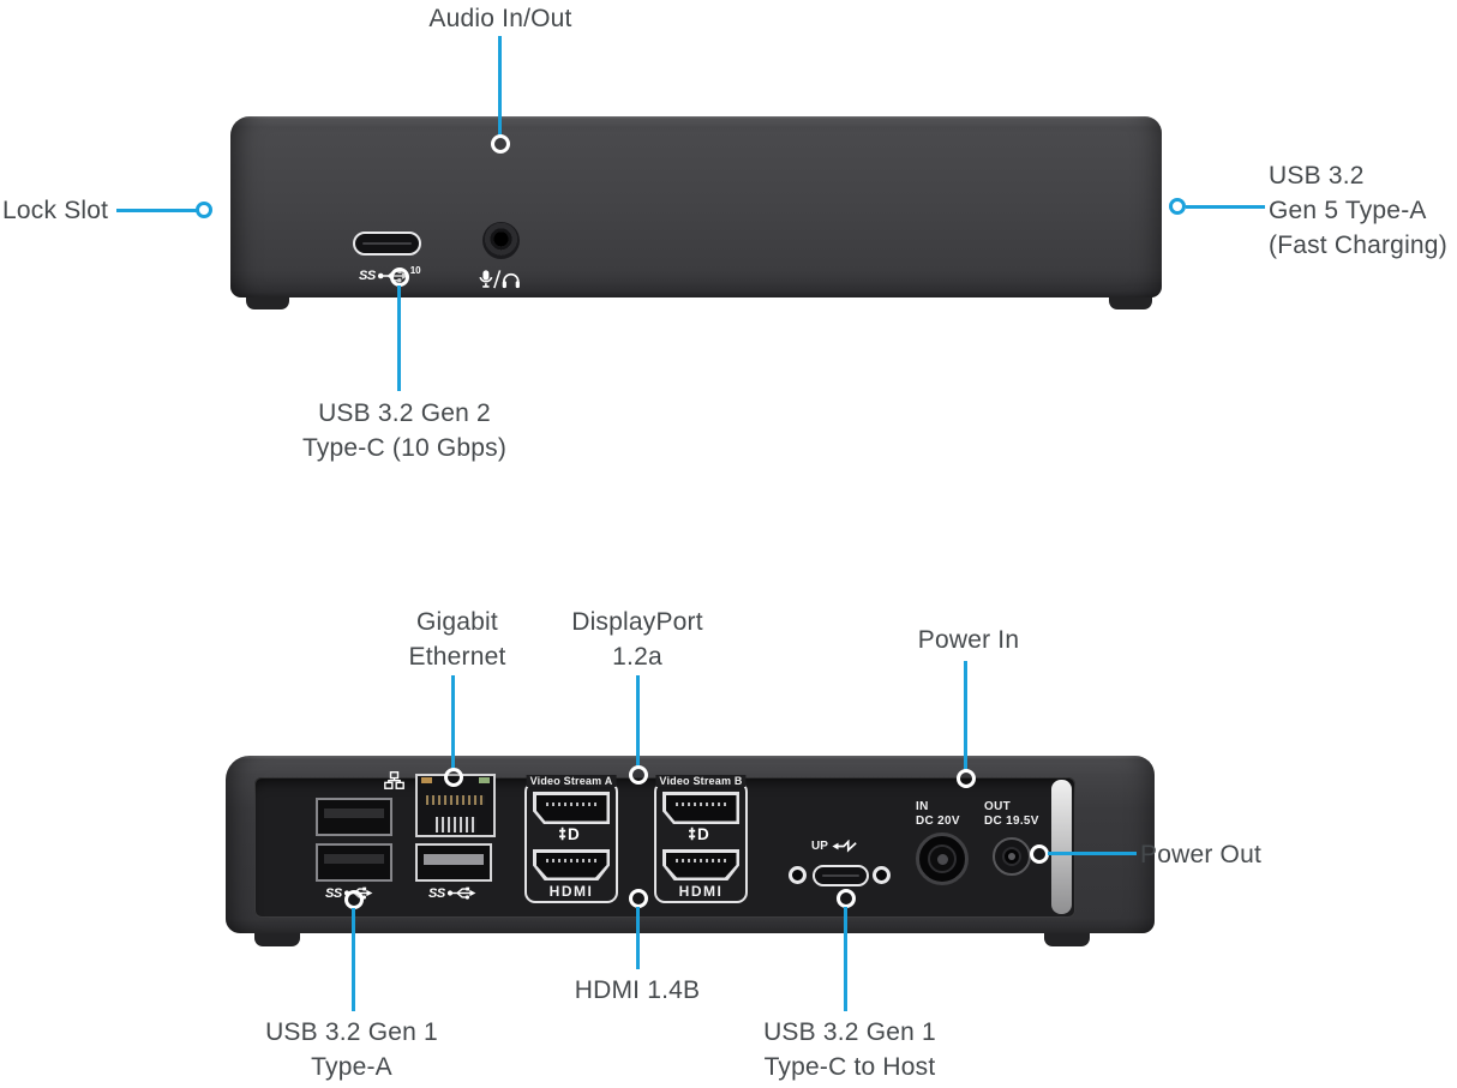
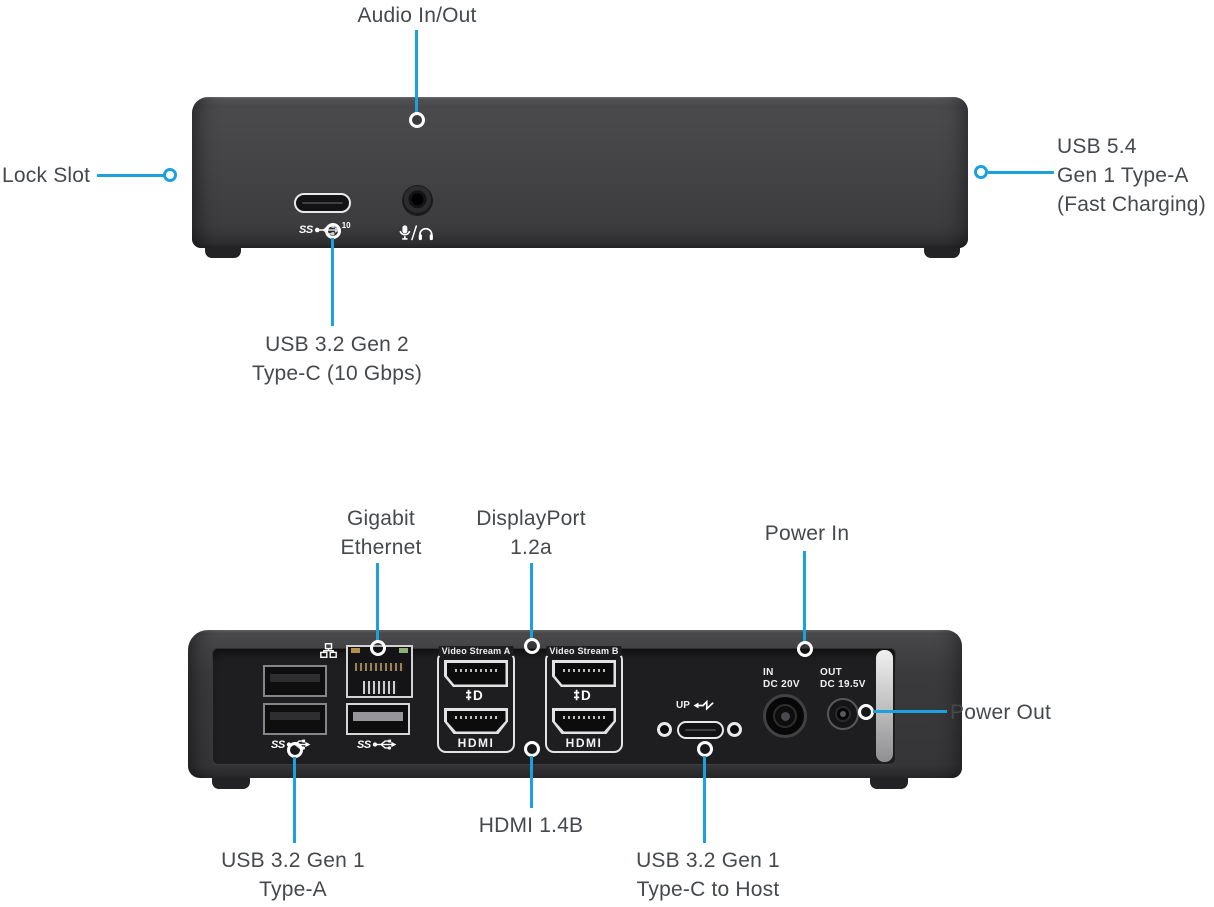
  SS
  10
  Audio In/Out
  Lock Slot
- USB 3.2
+ USB 5.4
- Gen 5 Type-A
+ Gen 1 Type-A
  (Fast Charging)
  USB 3.2 Gen 2
  Type-C (10 Gbps)
  SS
  SS
  Video Stream A
  D
  HDMI
  Video Stream B
  D
  HDMI
  UP
  IN
  DC 20V
  OUT
  DC 19.5V
  Gigabit
  Ethernet
  DisplayPort
  1.2a
  Power In
  Power Out
  HDMI 1.4B
  USB 3.2 Gen 1
  Type-A
  USB 3.2 Gen 1
  Type-C to Host
